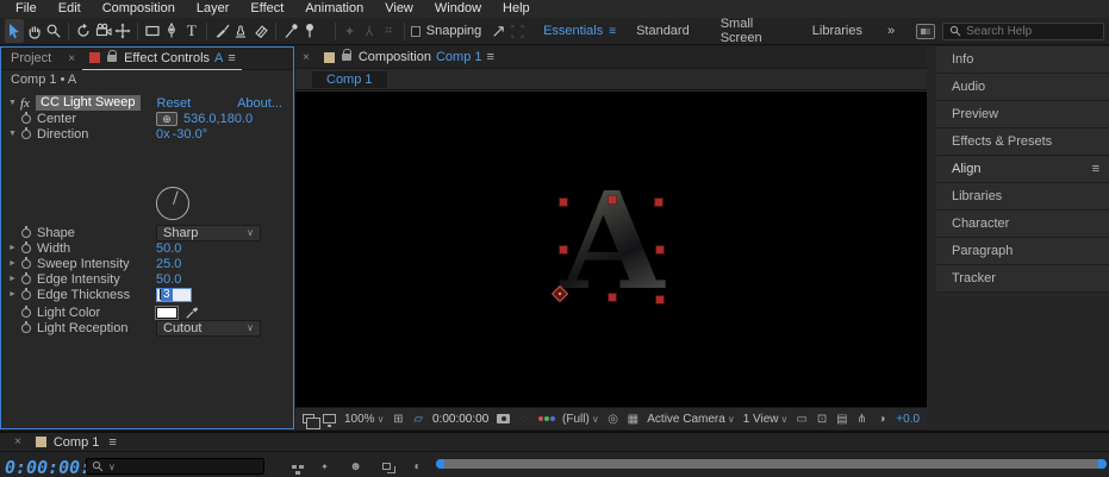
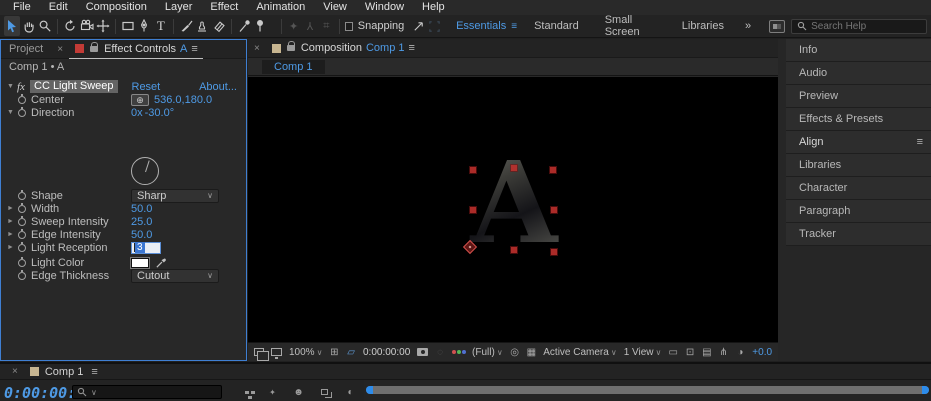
  File
  Edit
  Composition
  Layer
  Effect
  Animation
  View
  Window
  Help
  T
  ✦
  ⅄
  ⌗
  Snapping
  Essentials
  ≡
  Standard
  Small Screen
  Libraries
  »
  Search Help
  Project
  ×
  Effect Controls
  A
  ≡
  Comp 1 • A
  fx
  CC Light Sweep
  Reset
  About...
  Center
  ⊕
  536.0,180.0
  Direction
  0x
  -30.0°
  Shape
  Sharp
  ∨
  Width
  50.0
  Sweep Intensity
  25.0
  Edge Intensity
  50.0
- Edge Thickness
+ Light Reception
  3
  Light Color
- Light Reception
+ Edge Thickness
  Cutout
  ∨
  ×
  Composition
  Comp 1
  ≡
  Comp 1
  A
  100% ∨
  ⊞
  ▱
  0:00:00:00
  (Full) ∨
  ◎
  ▦
  Active Camera ∨
  1 View ∨
  ▭
  ⊡
  ▤
  ⋔
  ◑
  +0.0
  Info
  Audio
  Preview
  Effects & Presets
  Align
  ≡
  Libraries
  Character
  Paragraph
  Tracker
  ×
  Comp 1
  ≡
  0:00:00
  ∨
  ✦
  ☻
  ◐
